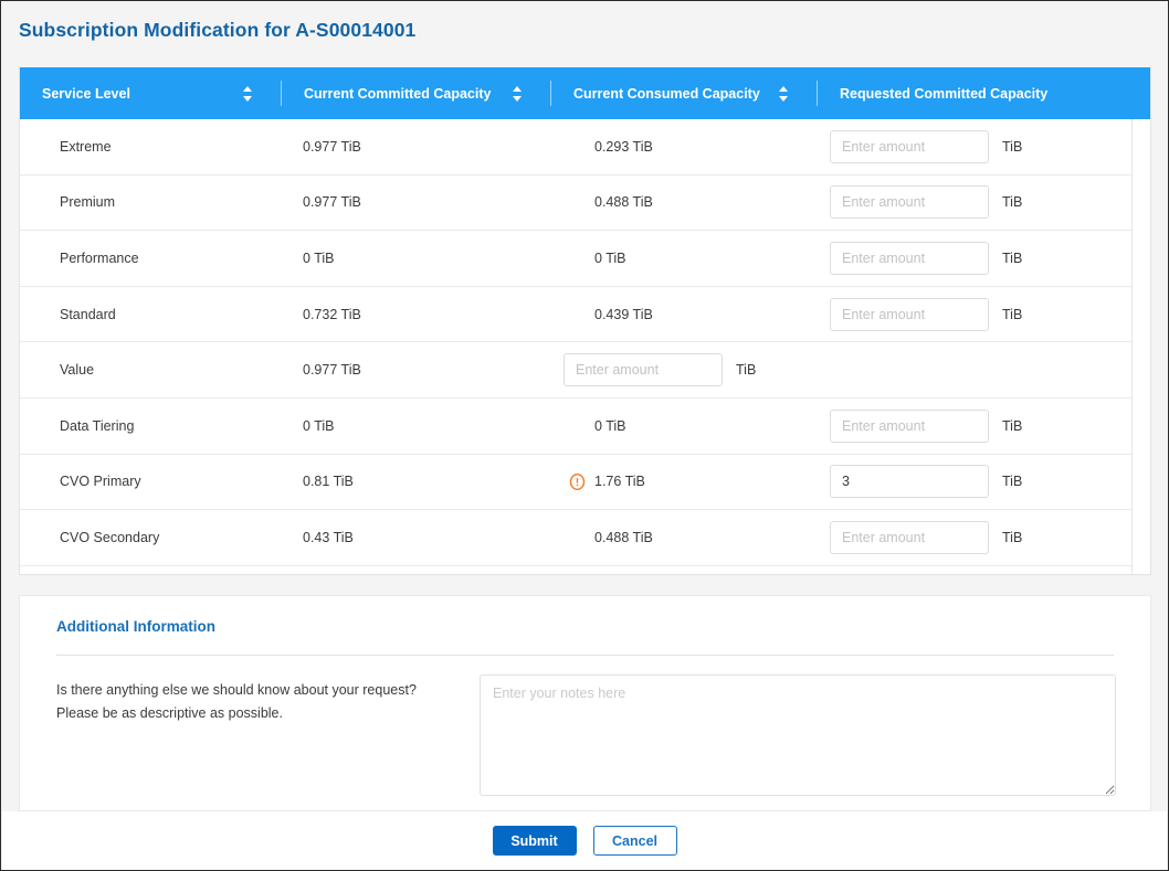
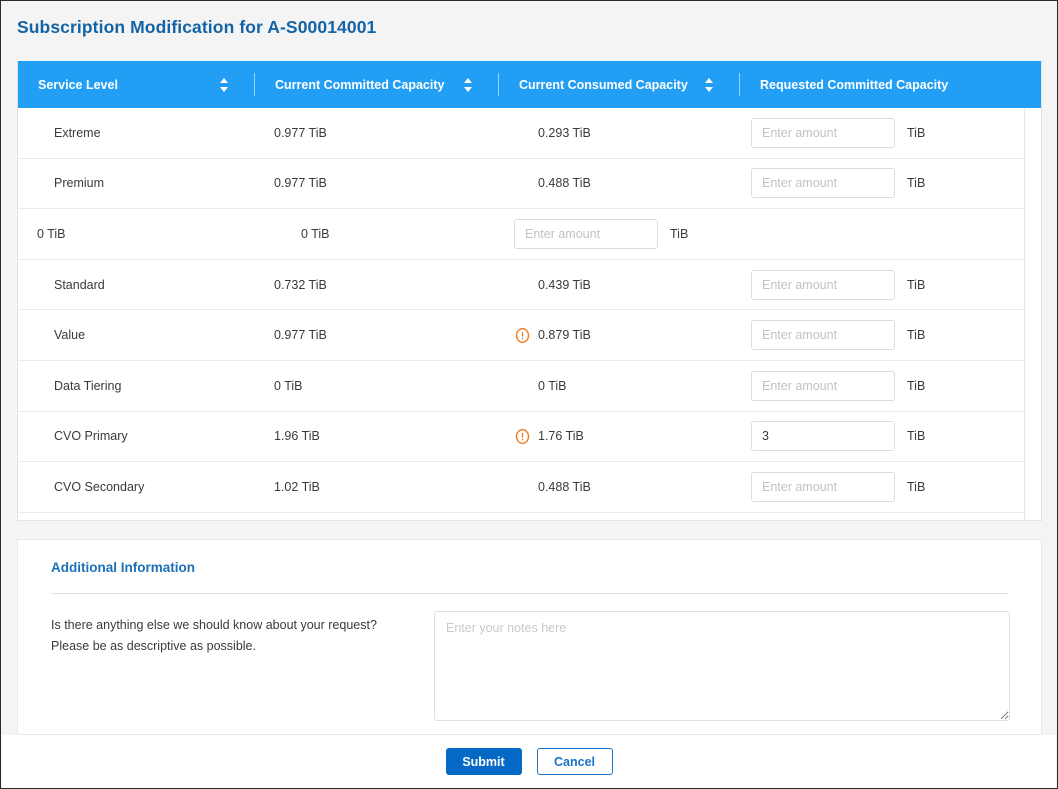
  Subscription Modification for A-S00014001
  Service Level
  Current Committed Capacity
  Current Consumed Capacity
  Requested Committed Capacity
  Extreme
  0.977 TiB
  0.293 TiB
  Enter amount
  TiB
  Premium
  0.977 TiB
  0.488 TiB
  Enter amount
  TiB
- Performance
  0 TiB
  0 TiB
  Enter amount
  TiB
  Standard
  0.732 TiB
  0.439 TiB
  Enter amount
  TiB
  Value
  0.977 TiB
+ 0.879 TiB
  Enter amount
  TiB
  Data Tiering
  0 TiB
  0 TiB
  Enter amount
  TiB
  CVO Primary
- 0.81 TiB
+ 1.96 TiB
  1.76 TiB
  3
  TiB
  CVO Secondary
- 0.43 TiB
+ 1.02 TiB
  0.488 TiB
  Enter amount
  TiB
  Additional Information
  Is there anything else we should know about your request?
  Please be as descriptive as possible.
  Enter your notes here
  Submit
  Cancel
